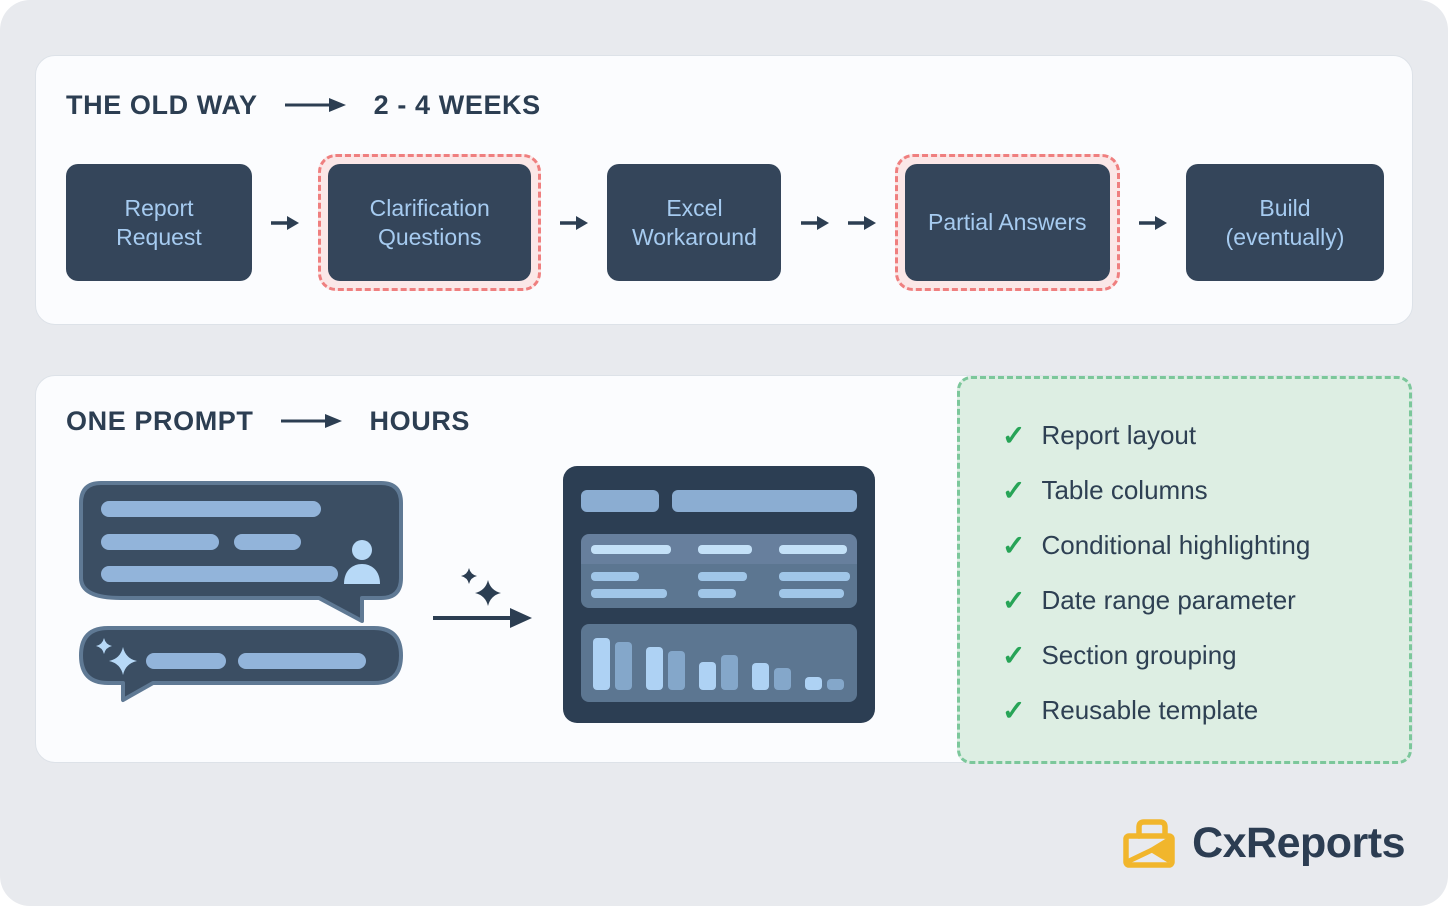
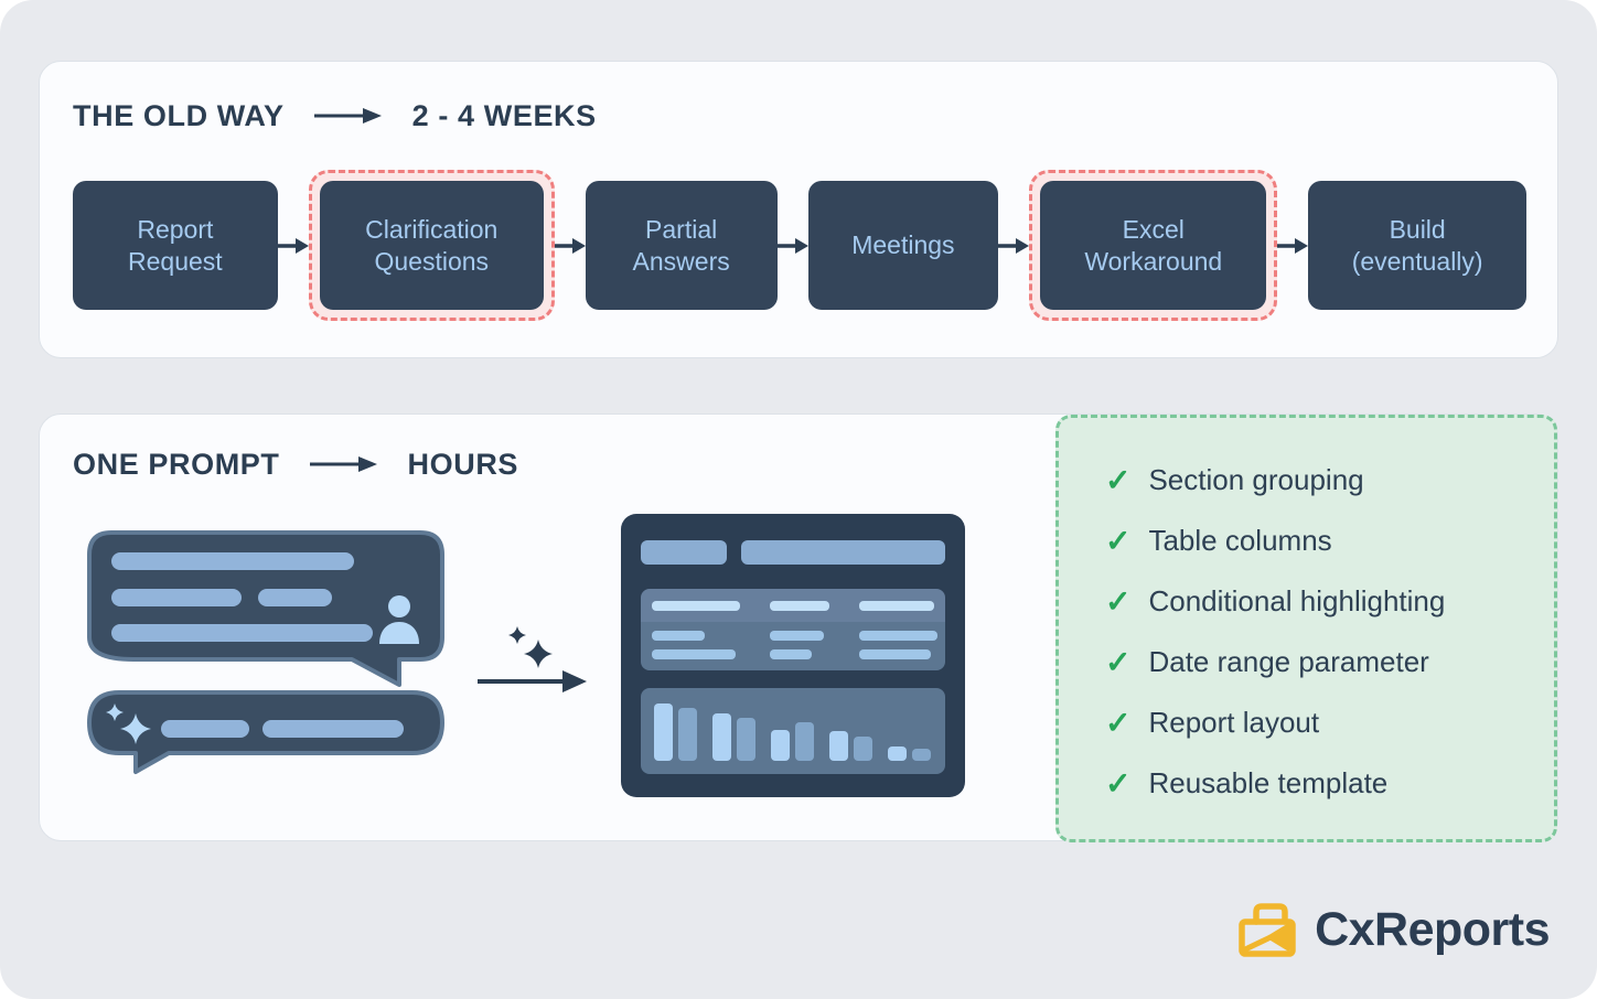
  THE OLD WAY
  2 - 4 WEEKS
  Report Request
  Clarification Questions
- Excel Workaround
+ Partial Answers
+ Meetings
- Partial Answers
+ Excel Workaround
  Build (eventually)
  ONE PROMPT
  HOURS
  ✓
- Report layout
+ Section grouping
  ✓
  Table columns
  ✓
  Conditional highlighting
  ✓
  Date range parameter
  ✓
- Section grouping
+ Report layout
  ✓
  Reusable template
  CxReports
